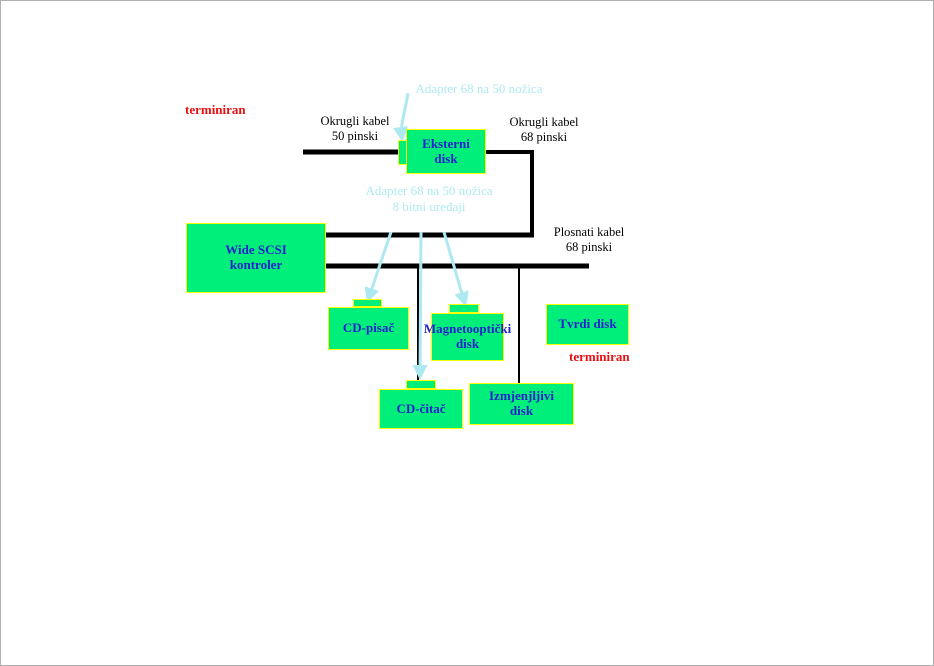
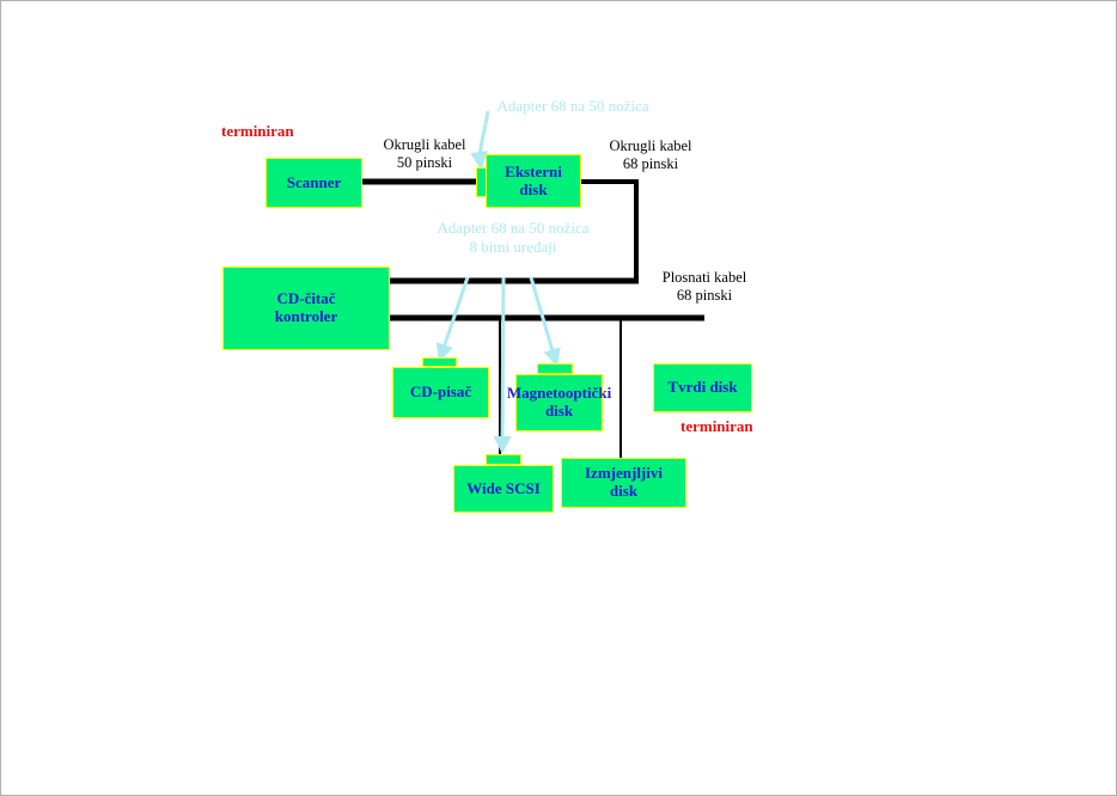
+ Scanner
  Eksterni
  disk
- Wide SCSI
+ CD-čitač
  kontroler
  CD-pisač
  Magnetooptički
  disk
  Tvrdi disk
- CD-čitač
+ Wide SCSI
  Izmjenjljivi
  disk
  Okrugli kabel
  50 pinski
  Okrugli kabel
  68 pinski
  Plosnati kabel
  68 pinski
  Adapter 68 na 50 nožica
  Adapter 68 na 50 nožica
  8 bitni uređaji
  terminiran
  terminiran
